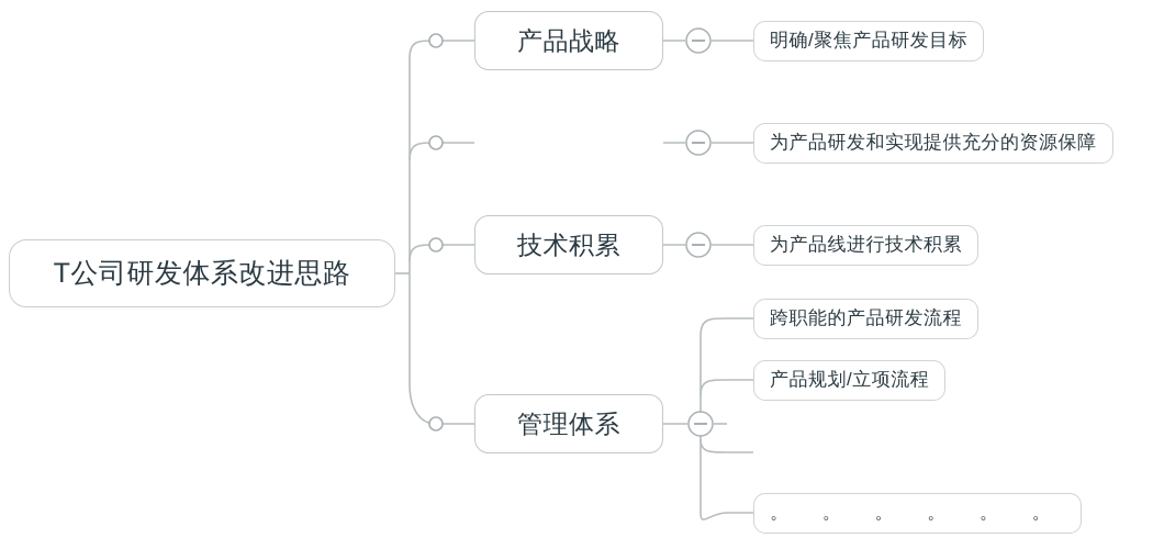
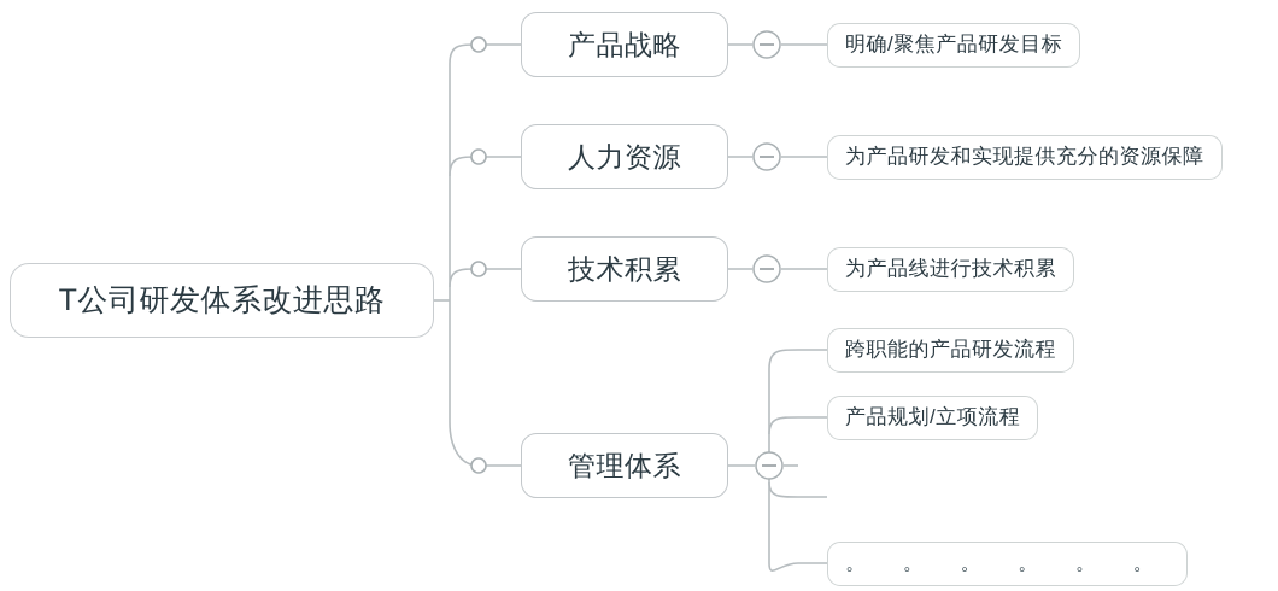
  T公司研发体系改进思路
  产品战略
+ 人力资源
  技术积累
  管理体系
  明确/聚焦产品研发目标
  为产品研发和实现提供充分的资源保障
  为产品线进行技术积累
  跨职能的产品研发流程
  产品规划/立项流程
  。 。 。 。 。 。
